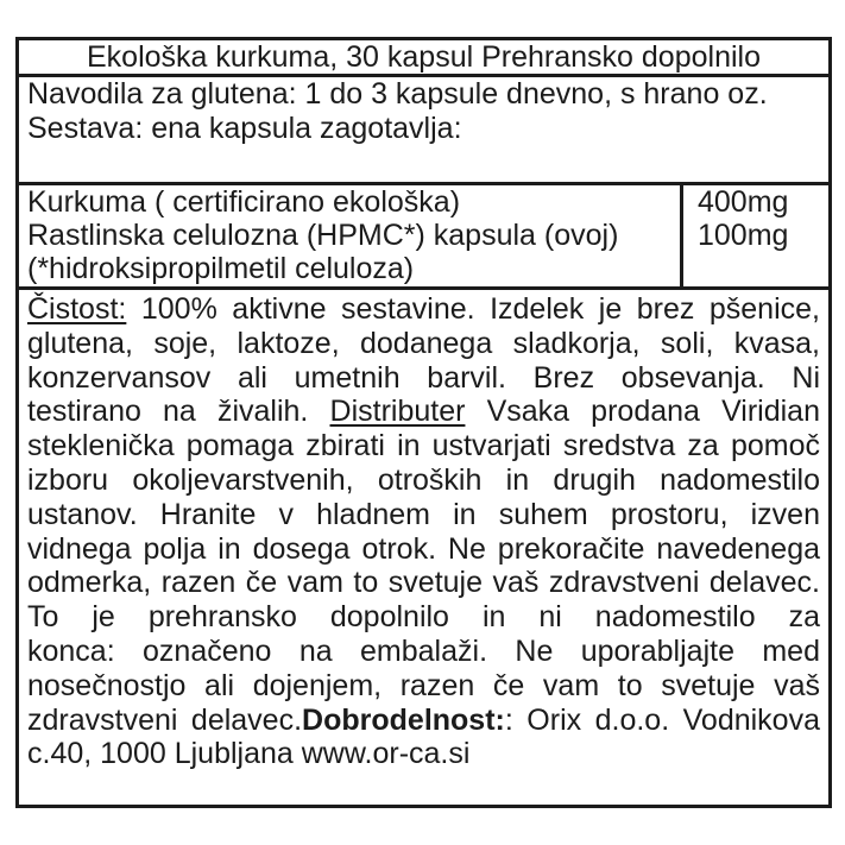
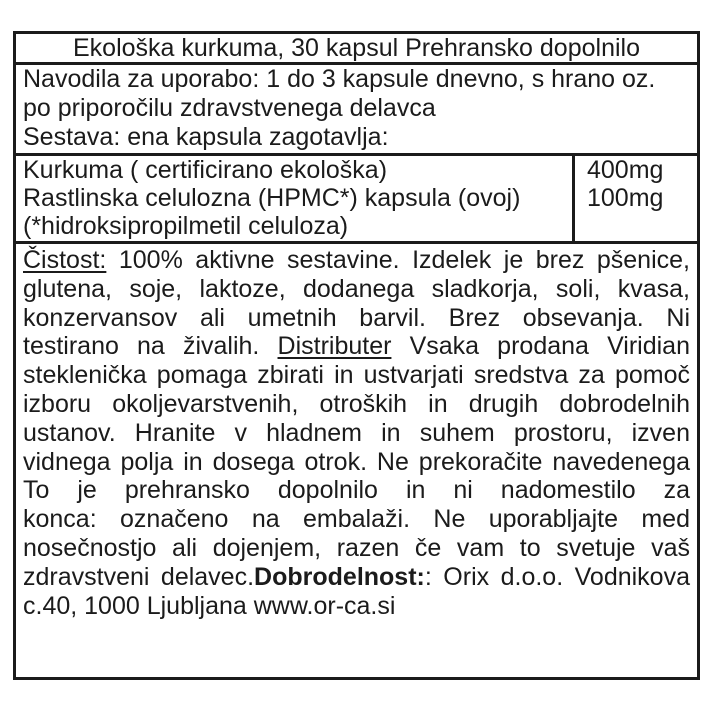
  Ekološka kurkuma, 30 kapsul Prehransko dopolnilo
- Navodila za glutena: 1 do 3 kapsule dnevno, s hrano oz.
+ Navodila za uporabo: 1 do 3 kapsule dnevno, s hrano oz.
+ po priporočilu zdravstvenega delavca
  Sestava: ena kapsula zagotavlja:
  Kurkuma ( certificirano ekološka)
  Rastlinska celulozna (HPMC*) kapsula (ovoj)
  (*hidroksipropilmetil celuloza)
  400mg
  100mg
  Čistost: 100% aktivne sestavine. Izdelek je brez pšenice,
  glutena, soje, laktoze, dodanega sladkorja, soli, kvasa,
  konzervansov ali umetnih barvil. Brez obsevanja. Ni
  testirano na živalih. Distributer Vsaka prodana Viridian
  steklenička pomaga zbirati in ustvarjati sredstva za pomoč
- izboru okoljevarstvenih, otroških in drugih nadomestilo
+ izboru okoljevarstvenih, otroških in drugih dobrodelnih
  ustanov. Hranite v hladnem in suhem prostoru, izven
  vidnega polja in dosega otrok. Ne prekoračite navedenega
- odmerka, razen če vam to svetuje vaš zdravstveni delavec.
  To je prehransko dopolnilo in ni nadomestilo za
  konca: označeno na embalaži. Ne uporabljajte med
  nosečnostjo ali dojenjem, razen če vam to svetuje vaš
  zdravstveni delavec.Dobrodelnost:: Orix d.o.o. Vodnikova
  c.40, 1000 Ljubljana www.or-ca.si
